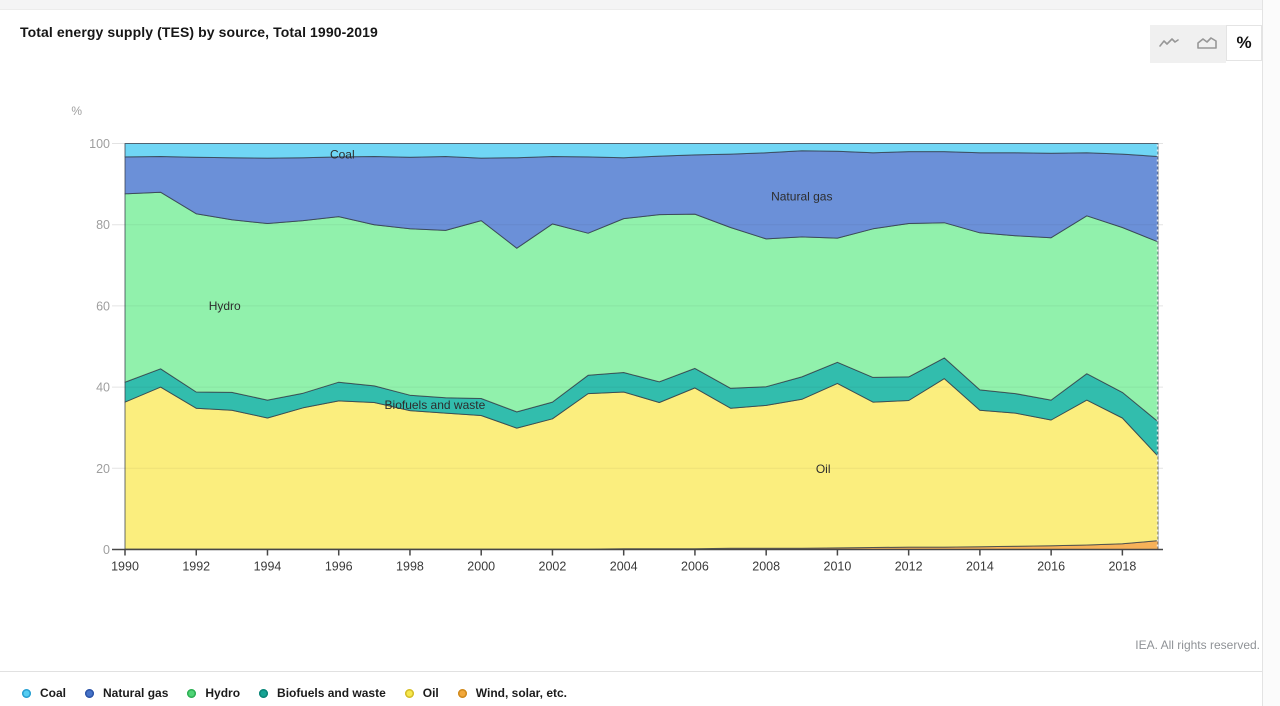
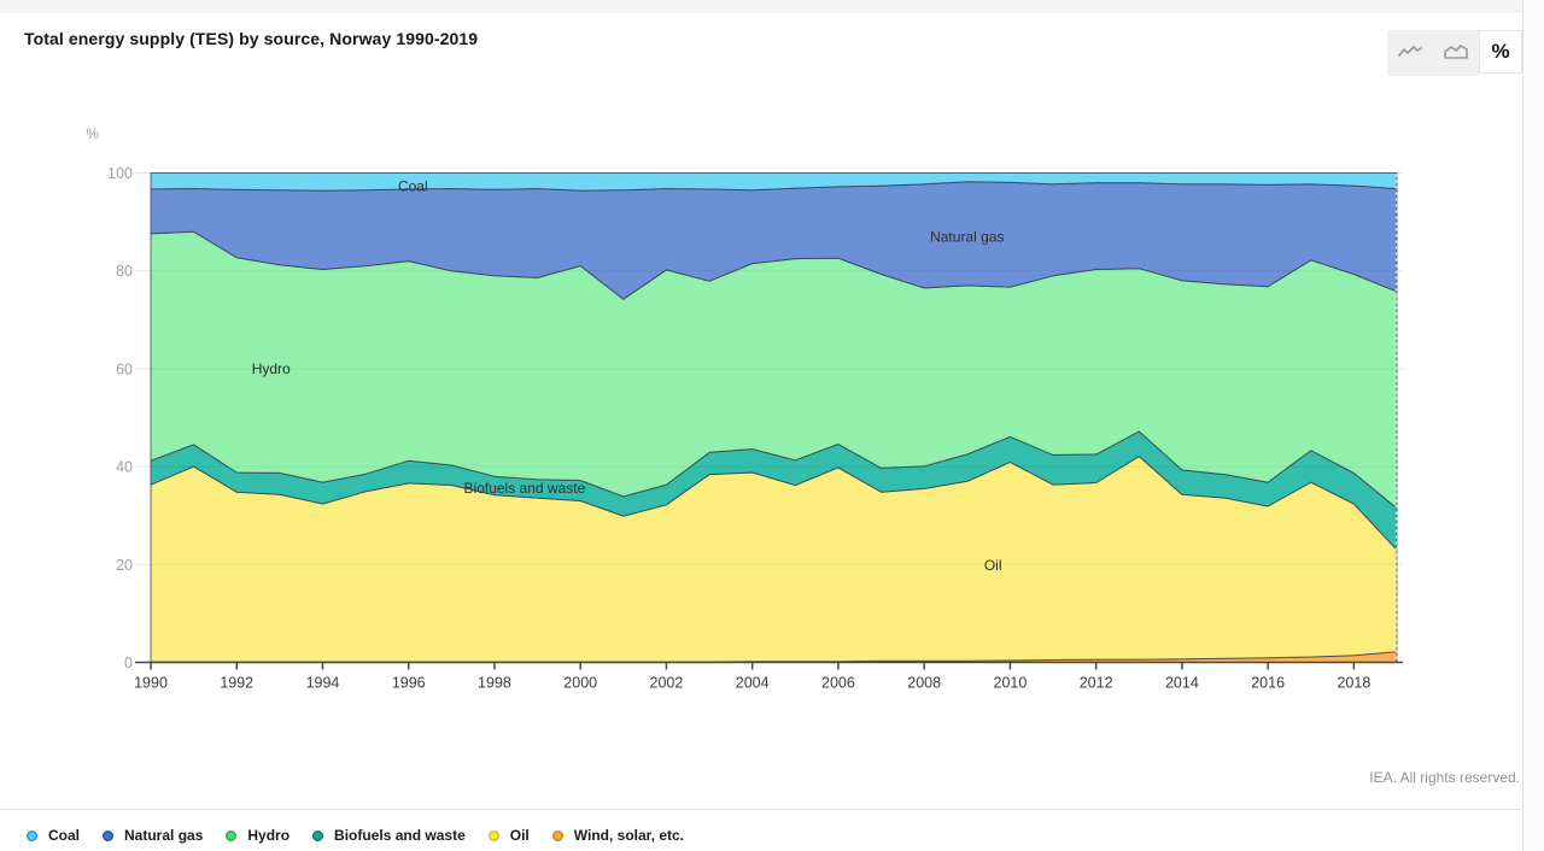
- Total energy supply (TES) by source, Total 1990-2019
+ Total energy supply (TES) by source, Norway 1990-2019
  %
  1990
  1992
  1994
  1996
  1998
  2000
  2002
  2004
  2006
  2008
  2010
  2012
  2014
  2016
  2018
  0
  20
  40
  60
  80
  100
  %
  Coal
  Natural gas
  Hydro
  Biofuels and waste
  Oil
  IEA. All rights reserved.
  Coal
  Natural gas
  Hydro
  Biofuels and waste
  Oil
  Wind, solar, etc.
